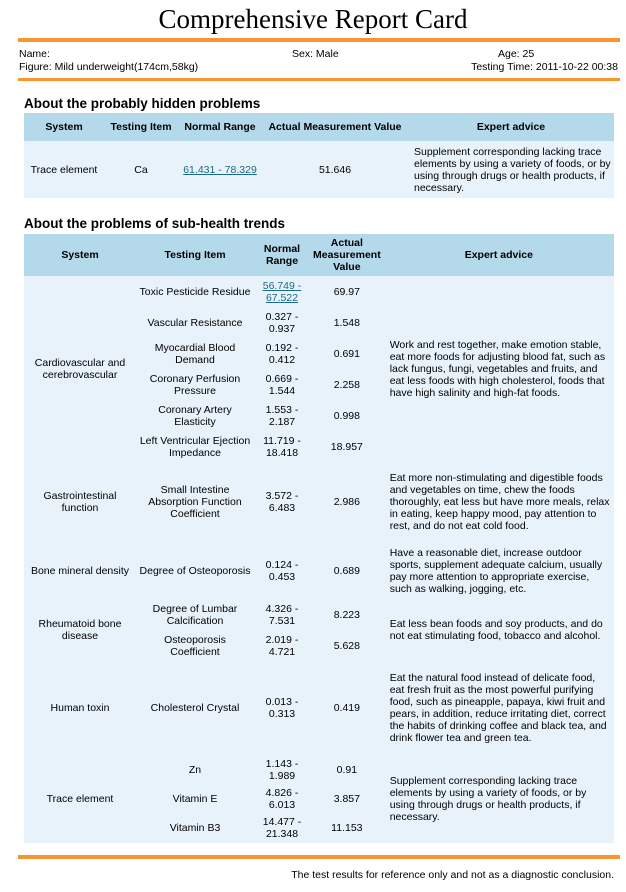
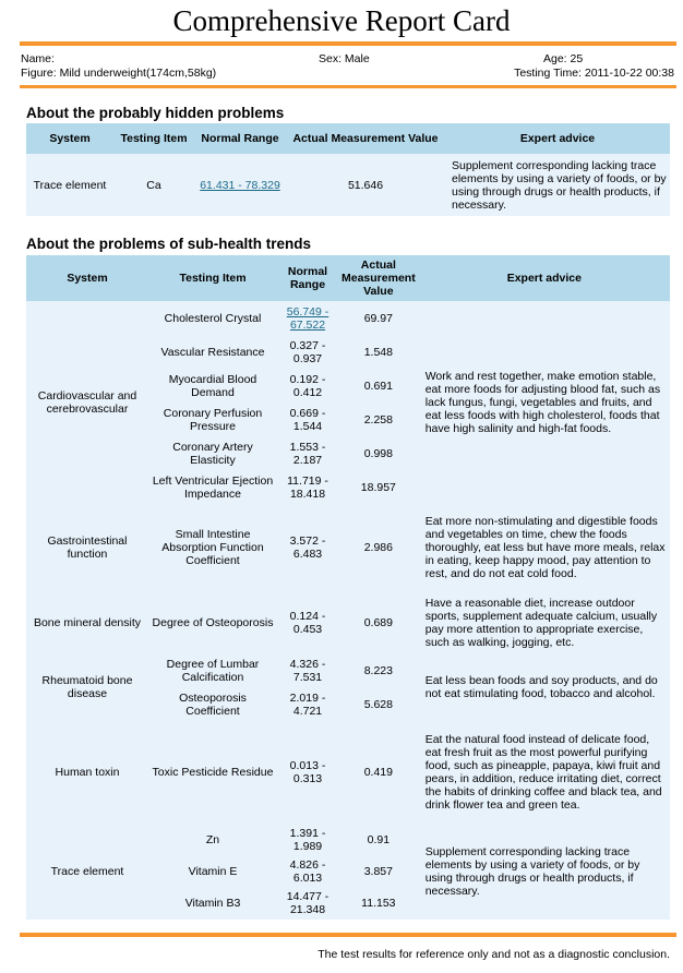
  Comprehensive Report Card
  Name:
  Sex: Male
  Age: 25
  Figure: Mild underweight(174cm,58kg)
  Testing Time: 2011-10-22 00:38
  About the probably hidden problems
  System	Testing Item	Normal Range	Actual Measurement Value	Expert advice
  Trace element	Ca	61.431 - 78.329	51.646	Supplement corresponding lacking trace elements by using a variety of foods, or by using through drugs or health products, if necessary.
  About the problems of sub-health trends
  System	Testing Item	Normal Range	Actual Measurement Value	Expert advice
- Cardiovascular and cerebrovascular	Toxic Pesticide Residue	56.749 - 67.522	69.97	Work and rest together, make emotion stable, eat more foods for adjusting blood fat, such as lack fungus, fungi, vegetables and fruits, and eat less foods with high cholesterol, foods that have high salinity and high-fat foods.
+ Cardiovascular and cerebrovascular	Cholesterol Crystal	56.749 - 67.522	69.97	Work and rest together, make emotion stable, eat more foods for adjusting blood fat, such as lack fungus, fungi, vegetables and fruits, and eat less foods with high cholesterol, foods that have high salinity and high-fat foods.
  Vascular Resistance	0.327 - 0.937	1.548
  Myocardial Blood Demand	0.192 - 0.412	0.691
  Coronary Perfusion Pressure	0.669 - 1.544	2.258
  Coronary Artery Elasticity	1.553 - 2.187	0.998
  Left Ventricular Ejection Impedance	11.719 - 18.418	18.957
  Gastrointestinal function	Small Intestine Absorption Function Coefficient	3.572 - 6.483	2.986	Eat more non-stimulating and digestible foods and vegetables on time, chew the foods thoroughly, eat less but have more meals, relax in eating, keep happy mood, pay attention to rest, and do not eat cold food.
  Bone mineral density	Degree of Osteoporosis	0.124 - 0.453	0.689	Have a reasonable diet, increase outdoor sports, supplement adequate calcium, usually pay more attention to appropriate exercise, such as walking, jogging, etc.
  Rheumatoid bone disease	Degree of Lumbar Calcification	4.326 - 7.531	8.223	Eat less bean foods and soy products, and do not eat stimulating food, tobacco and alcohol.
  Osteoporosis Coefficient	2.019 - 4.721	5.628
- Human toxin	Cholesterol Crystal	0.013 - 0.313	0.419	Eat the natural food instead of delicate food, eat fresh fruit as the most powerful purifying food, such as pineapple, papaya, kiwi fruit and pears, in addition, reduce irritating diet, correct the habits of drinking coffee and black tea, and drink flower tea and green tea.
+ Human toxin	Toxic Pesticide Residue	0.013 - 0.313	0.419	Eat the natural food instead of delicate food, eat fresh fruit as the most powerful purifying food, such as pineapple, papaya, kiwi fruit and pears, in addition, reduce irritating diet, correct the habits of drinking coffee and black tea, and drink flower tea and green tea.
- Trace element	Zn	1.143 - 1.989	0.91	Supplement corresponding lacking trace elements by using a variety of foods, or by using through drugs or health products, if necessary.
+ Trace element	Zn	1.391 - 1.989	0.91	Supplement corresponding lacking trace elements by using a variety of foods, or by using through drugs or health products, if necessary.
  Vitamin E	4.826 - 6.013	3.857
  Vitamin B3	14.477 - 21.348	11.153
  The test results for reference only and not as a diagnostic conclusion.
